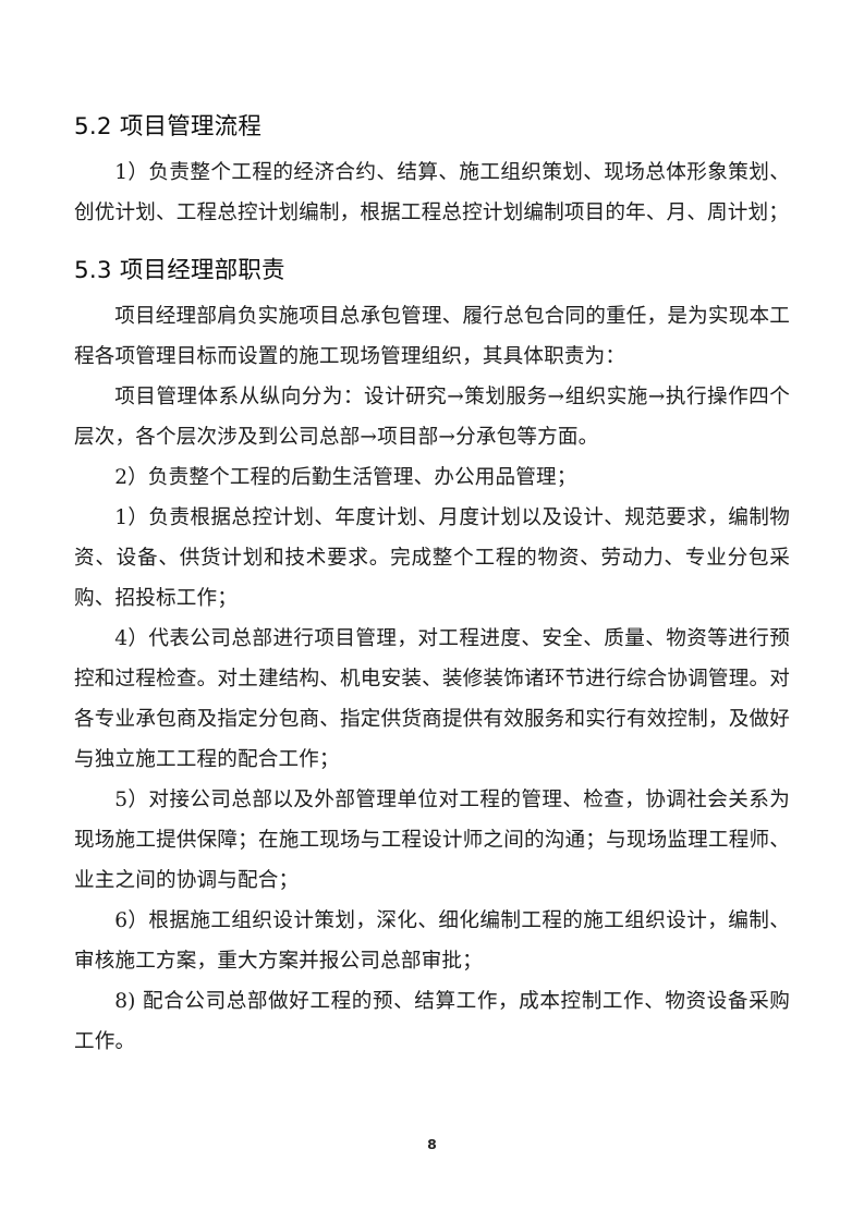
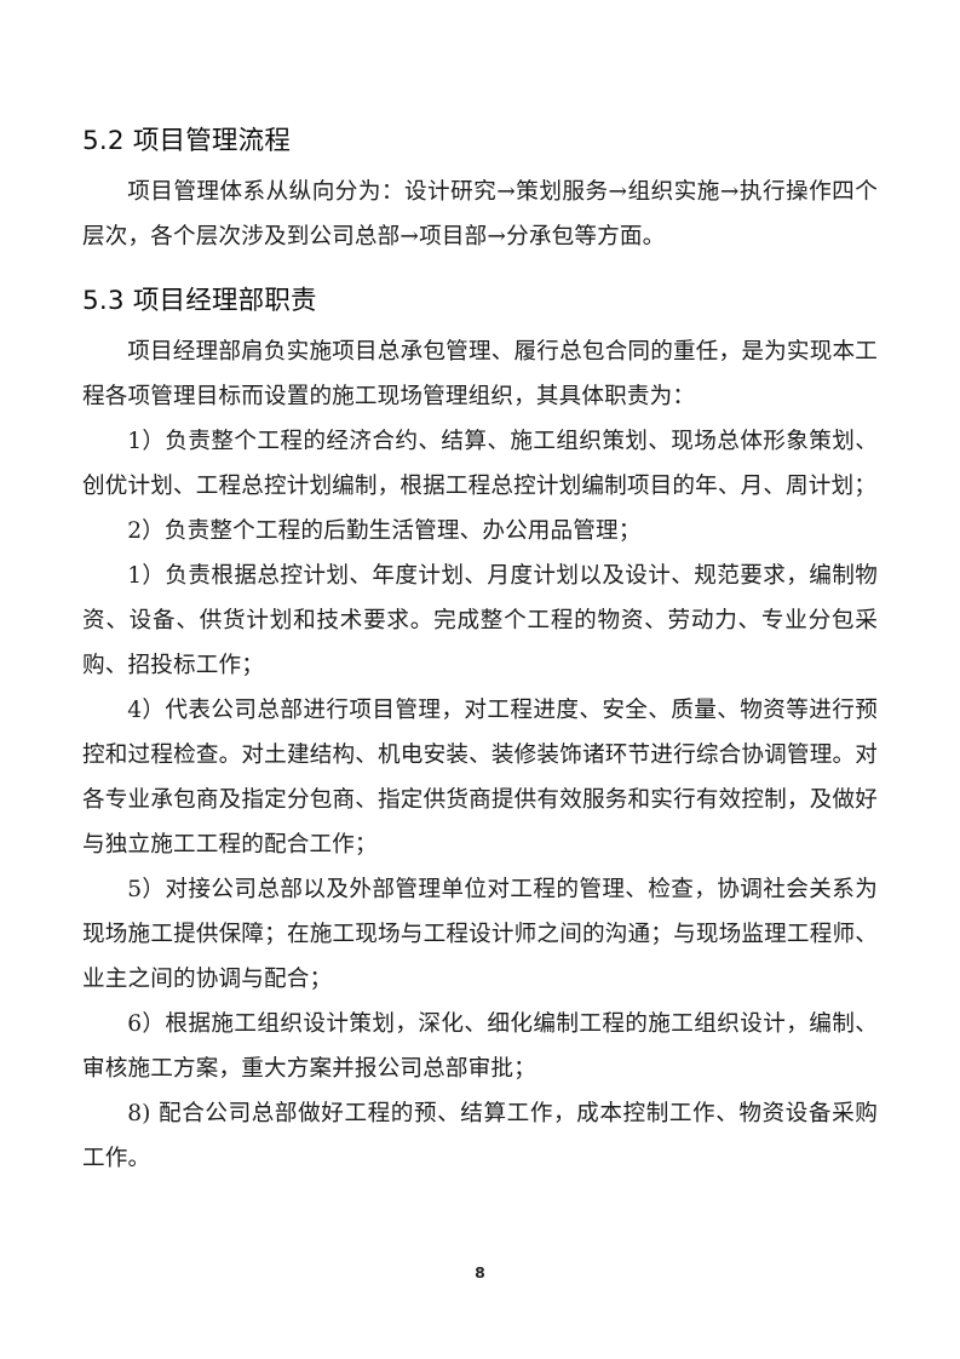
  5.2 项目管理流程
- 1）负责整个工程的经济合约、结算、施工组织策划、现场总体形象策划、创优计划、工程总控计划编制，根据工程总控计划编制项目的年、月、周计划；
+ 项目管理体系从纵向分为：设计研究→策划服务→组织实施→执行操作四个层次，各个层次涉及到公司总部→项目部→分承包等方面。
  5.3 项目经理部职责
  项目经理部肩负实施项目总承包管理、履行总包合同的重任，是为实现本工程各项管理目标而设置的施工现场管理组织，其具体职责为：
- 项目管理体系从纵向分为：设计研究→策划服务→组织实施→执行操作四个层次，各个层次涉及到公司总部→项目部→分承包等方面。
+ 1）负责整个工程的经济合约、结算、施工组织策划、现场总体形象策划、创优计划、工程总控计划编制，根据工程总控计划编制项目的年、月、周计划；
  2）负责整个工程的后勤生活管理、办公用品管理；
  1）负责根据总控计划、年度计划、月度计划以及设计、规范要求，编制物资、设备、供货计划和技术要求。完成整个工程的物资、劳动力、专业分包采购、招投标工作；
  4）代表公司总部进行项目管理，对工程进度、安全、质量、物资等进行预控和过程检查。对土建结构、机电安装、装修装饰诸环节进行综合协调管理。对各专业承包商及指定分包商、指定供货商提供有效服务和实行有效控制，及做好与独立施工工程的配合工作；
  5）对接公司总部以及外部管理单位对工程的管理、检查，协调社会关系为现场施工提供保障；在施工现场与工程设计师之间的沟通；与现场监理工程师、业主之间的协调与配合；
  6）根据施工组织设计策划，深化、细化编制工程的施工组织设计，编制、审核施工方案，重大方案并报公司总部审批；
  8) 配合公司总部做好工程的预、结算工作，成本控制工作、物资设备采购工作。
  8
